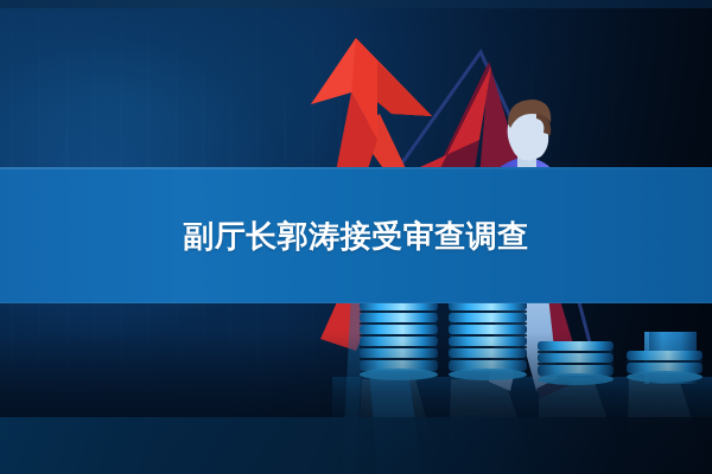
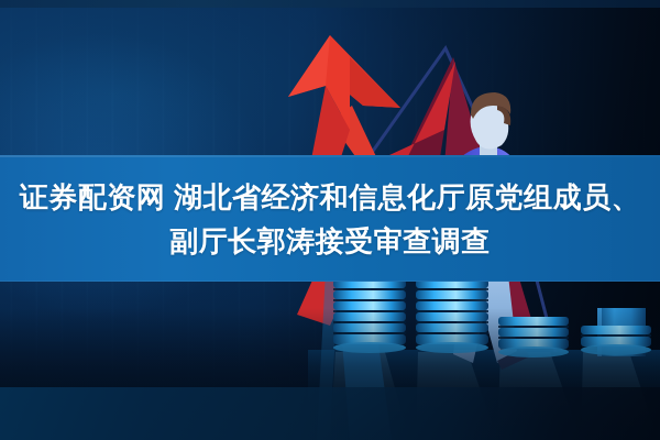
+ 证券配资网 湖北省经济和信息化厅原党组成员、
  副厅长郭涛接受审查调查
